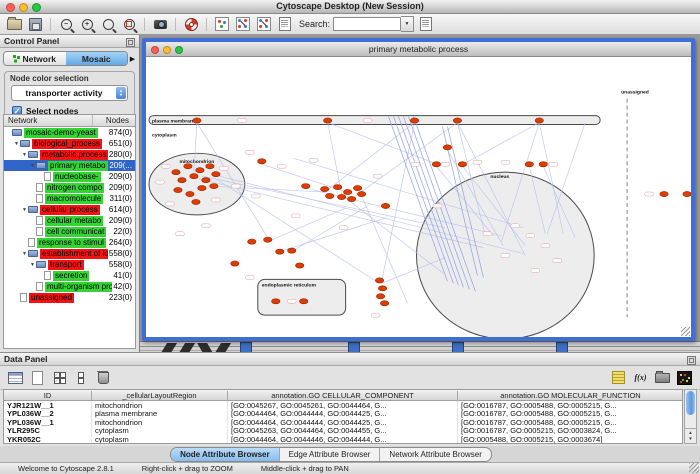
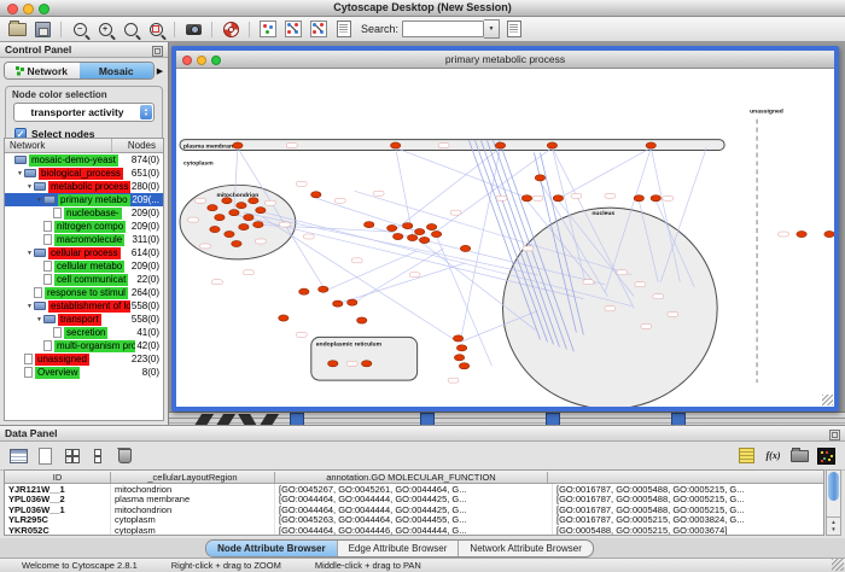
  Cytoscape Desktop (New Session)
  Search:
  Control Panel
  Network
  Mosaic
  Node color selection
  transporter activity
  ✓
  Select nodes
  Network
  Nodes
  mosaic-demo-yeast
  874(0)
  biological_process
  651(0)
  metabolic process
  280(0)
  primary metabo
  209(...
  nucleobase-
  209(0)
  nitrogen compo
  209(0)
  macromolecule
  311(0)
  cellular process
  614(0)
  cellular metabo
  209(0)
  cell communicat
  22(0)
  response to stimul
  264(0)
  establishment of lo
  558(0)
  transport
  558(0)
  secretion
  41(0)
  multi-organism pro
  42(0)
  unassigned
  223(0)
+ Overview
+ 8(0)
  primary metabolic process
  Data Panel
  f(x)
  ID
  _cellularLayoutRegion
- annotation.GO CELLULAR_COMPONENT
  annotation.GO MOLECULAR_FUNCTION
  YJR121W__1
  mitochondrion
  [GO:0045267, GO:0045261, GO:0044464, G...
  [GO:0016787, GO:0005488, GO:0005215, G...
  YPL036W__2
  plasma membrane
  [GO:0044464, GO:0044444, GO:0044425, G...
  [GO:0016787, GO:0005488, GO:0005215, G...
  YPL036W__1
  mitochondrion
  [GO:0044464, GO:0044444, GO:0044425, G...
  [GO:0016787, GO:0005488, GO:0005215, G...
  YLR295C
  cytoplasm
  [GO:0045263, GO:0044464, GO:0044455, G...
  [GO:0016787, GO:0005215, GO:0003824, G...
  YKR052C
  cytoplasm
  [GO:0044464, GO:0044446, GO:0044444, G...
  [GO:0005488, GO:0005215, GO:0003674]
  Node Attribute Browser
  Edge Attribute Browser
  Network Attribute Browser
  Welcome to Cytoscape 2.8.1
  Right-click + drag to ZOOM
  Middle-click + drag to PAN
